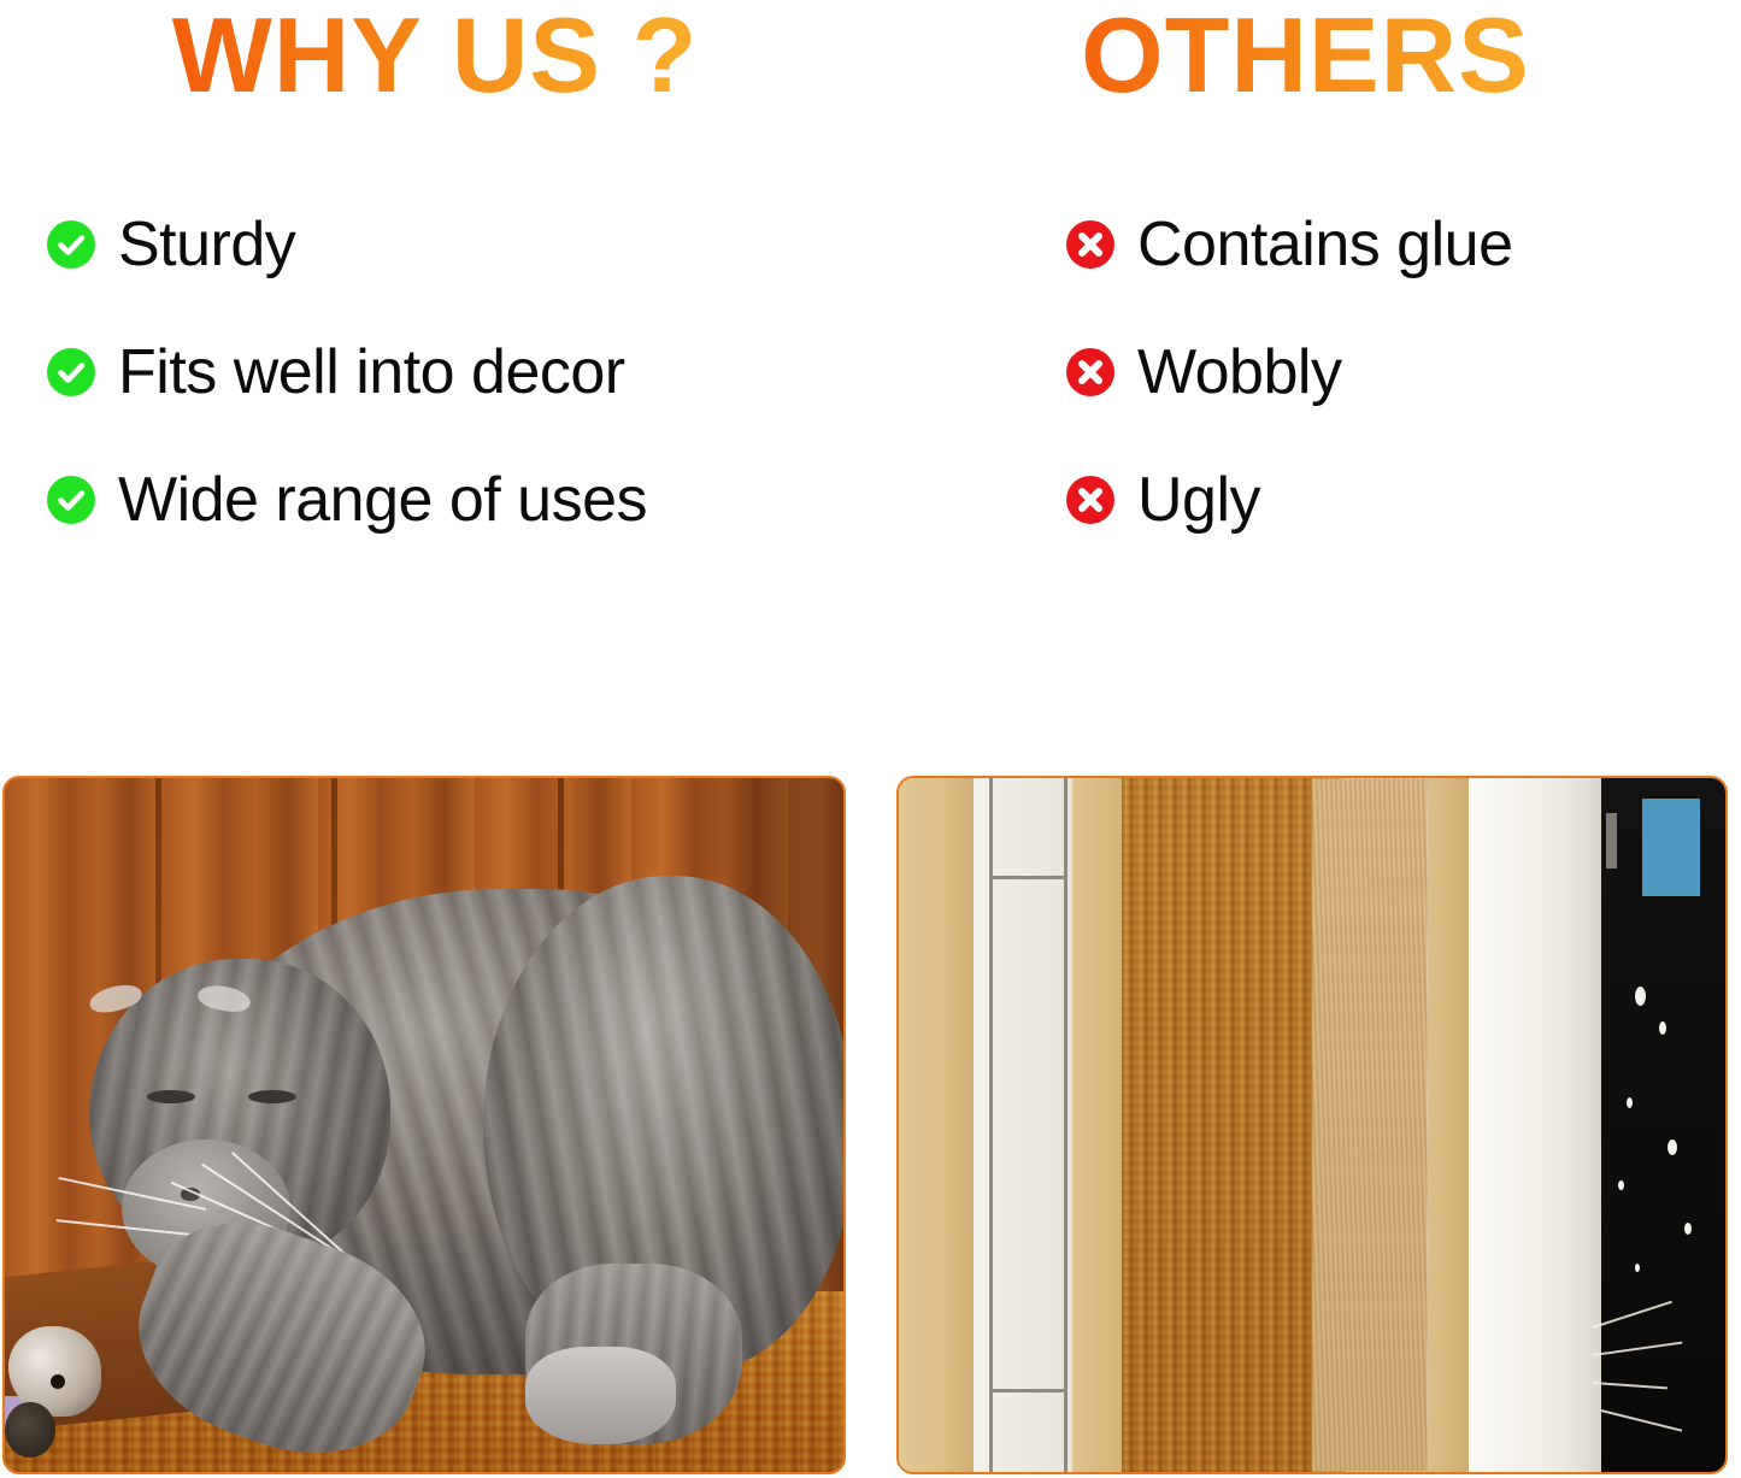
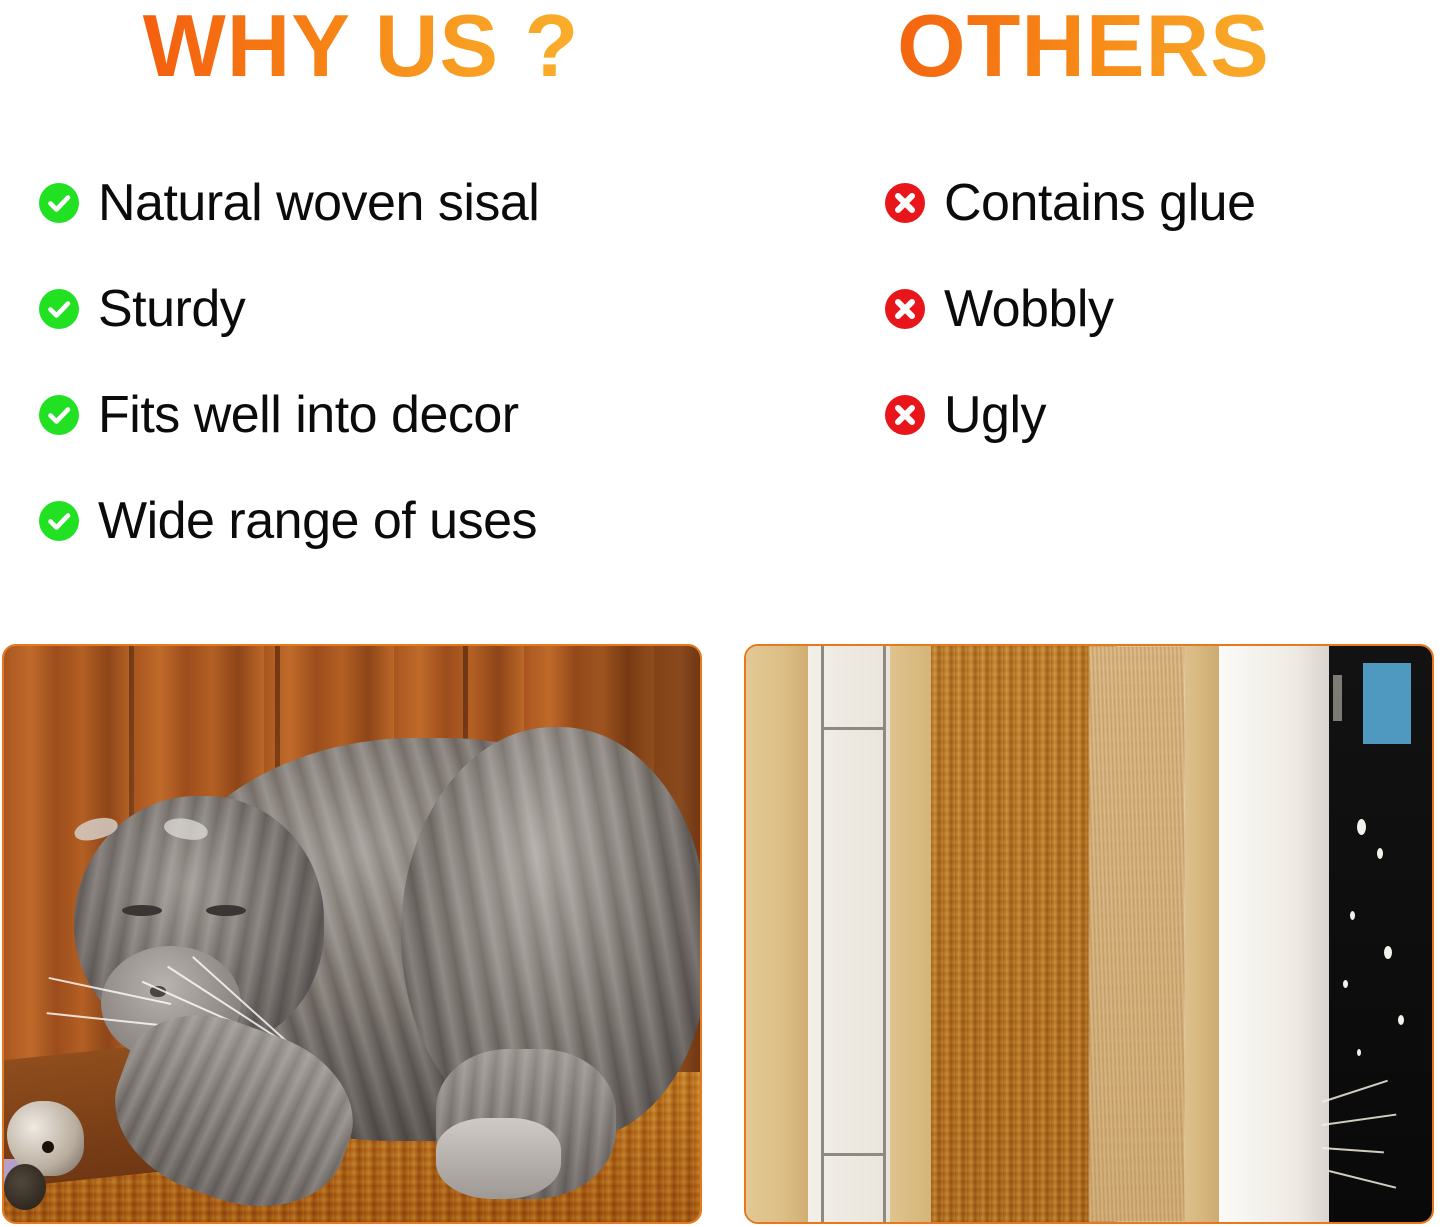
  WHY US ?
  OTHERS
+ Natural woven sisal
  Sturdy
  Fits well into decor
  Wide range of uses
  Contains glue
  Wobbly
  Ugly
